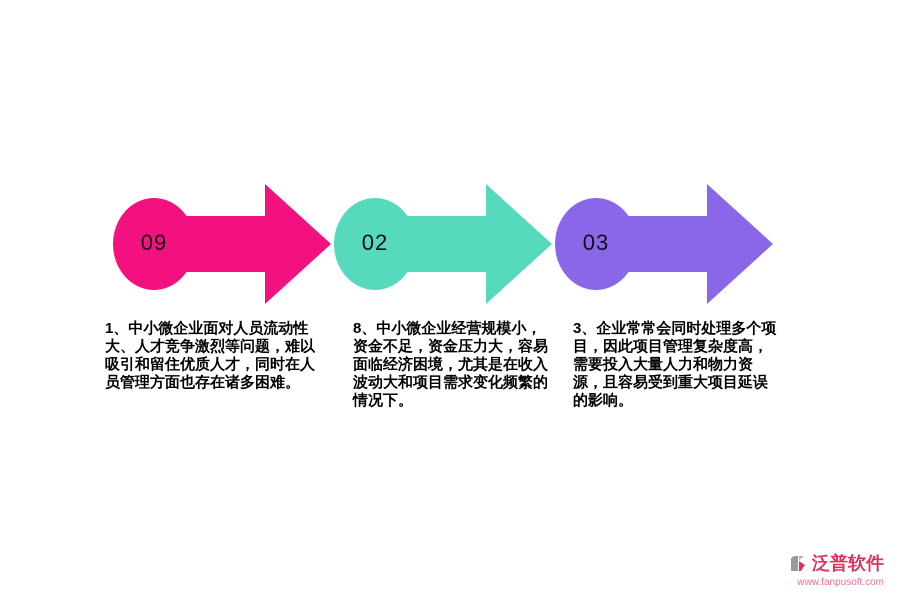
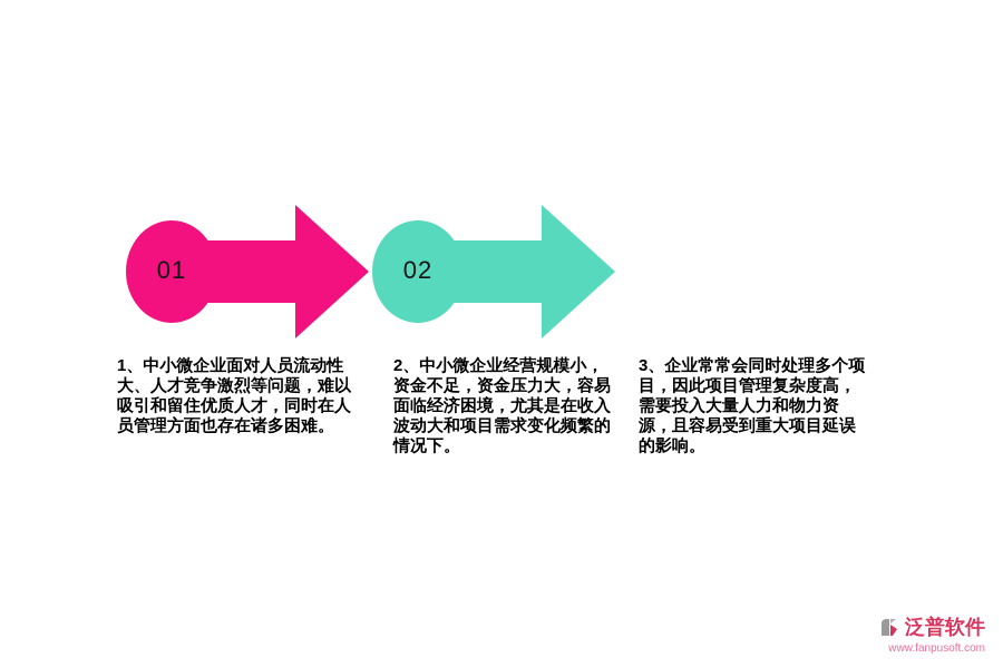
- 09
+ 01
  02
- 03
  1、中小微企业面对人员流动性大、人才竞争激烈等问题，难以吸引和留住优质人才，同时在人员管理方面也存在诸多困难。
- 8、中小微企业经营规模小，资金不足，资金压力大，容易面临经济困境，尤其是在收入波动大和项目需求变化频繁的情况下。
+ 2、中小微企业经营规模小，资金不足，资金压力大，容易面临经济困境，尤其是在收入波动大和项目需求变化频繁的情况下。
  3、企业常常会同时处理多个项目，因此项目管理复杂度高，需要投入大量人力和物力资源，且容易受到重大项目延误的影响。
  泛普软件
  www.fanpusoft.com
